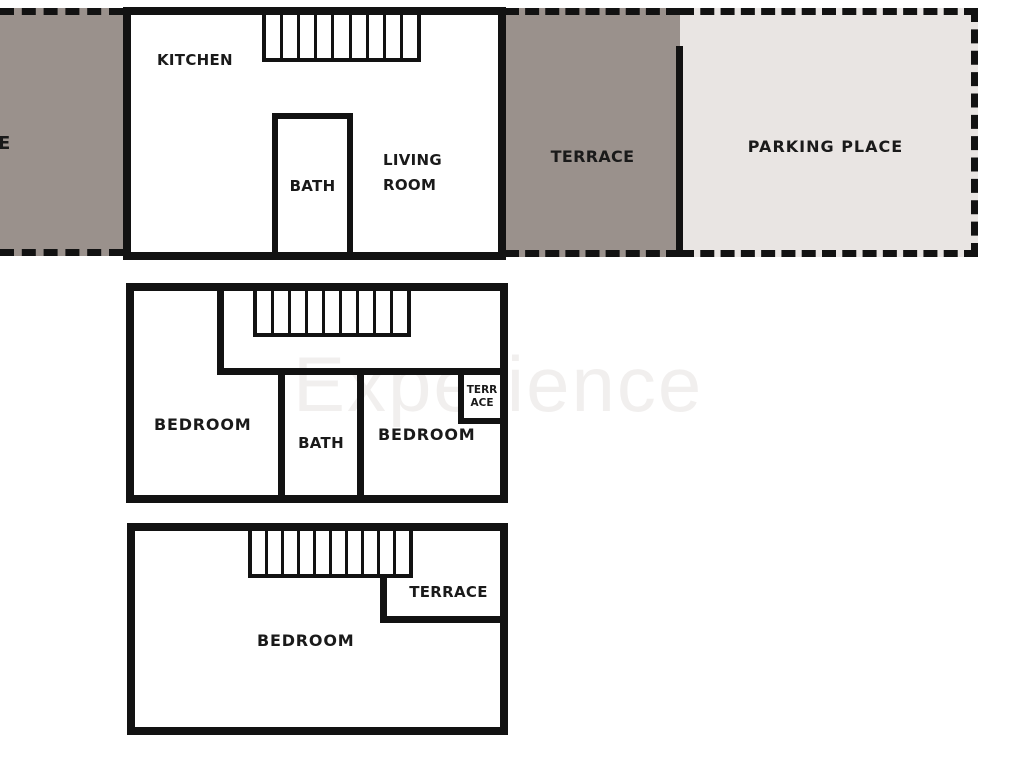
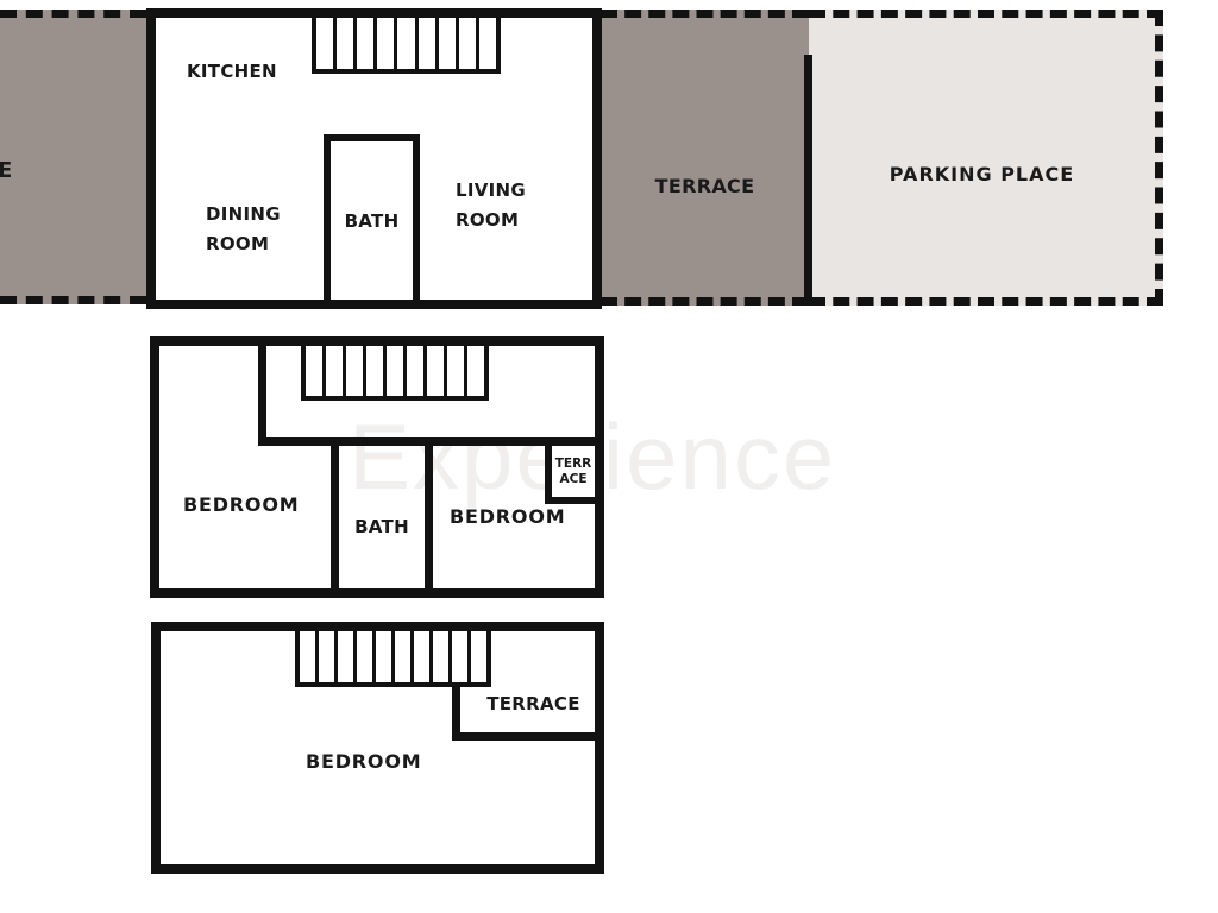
  Expeience
  E
  TERRACE
  PARKING PLACE
  KITCHEN
  BATH
+ DINING ROOM
  LIVING ROOM
  TERR
  ACE
  BEDROOM
  BATH
  BEDROOM
  TERRACE
  BEDROOM
